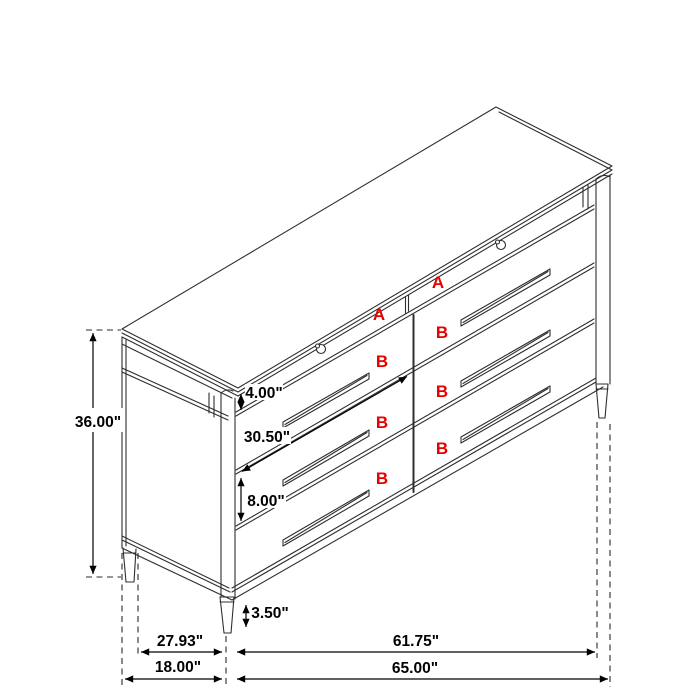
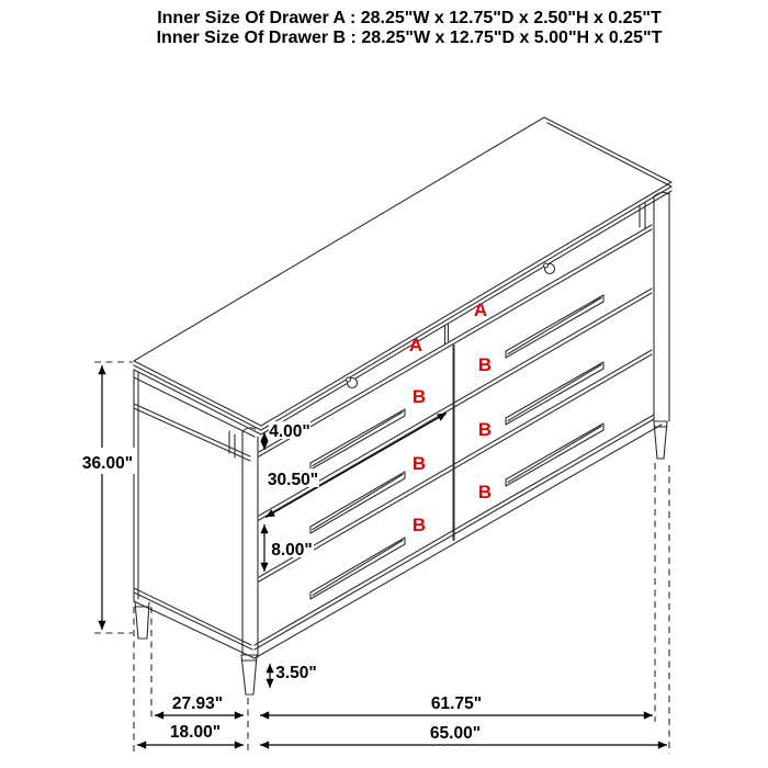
+ Inner Size Of Drawer A : 28.25"W x 12.75"D x 2.50"H x 0.25"T
+ Inner Size Of Drawer B : 28.25"W x 12.75"D x 5.00"H x 0.25"T
  A
  A
  B
  B
  B
  B
  B
  B
  36.00"
  4.00"
  30.50"
  8.00"
  3.50"
  27.93"
  61.75"
  18.00"
  65.00"
